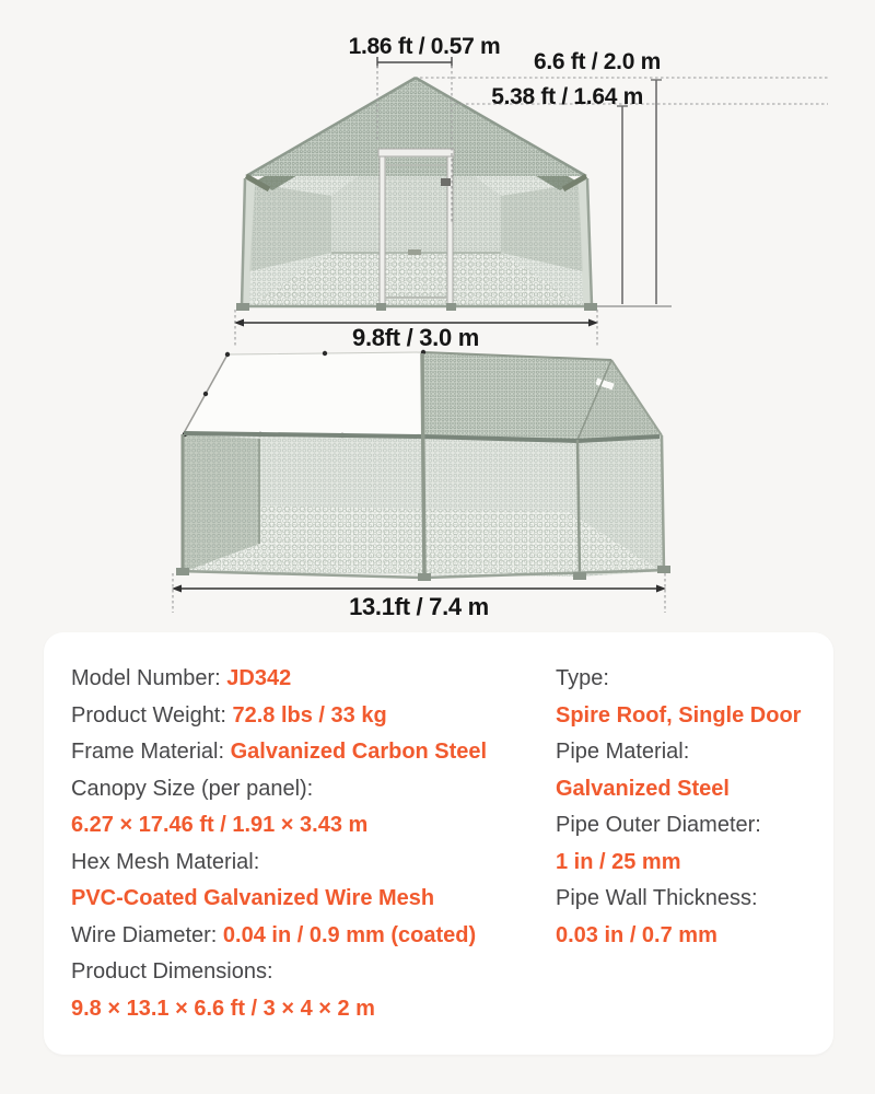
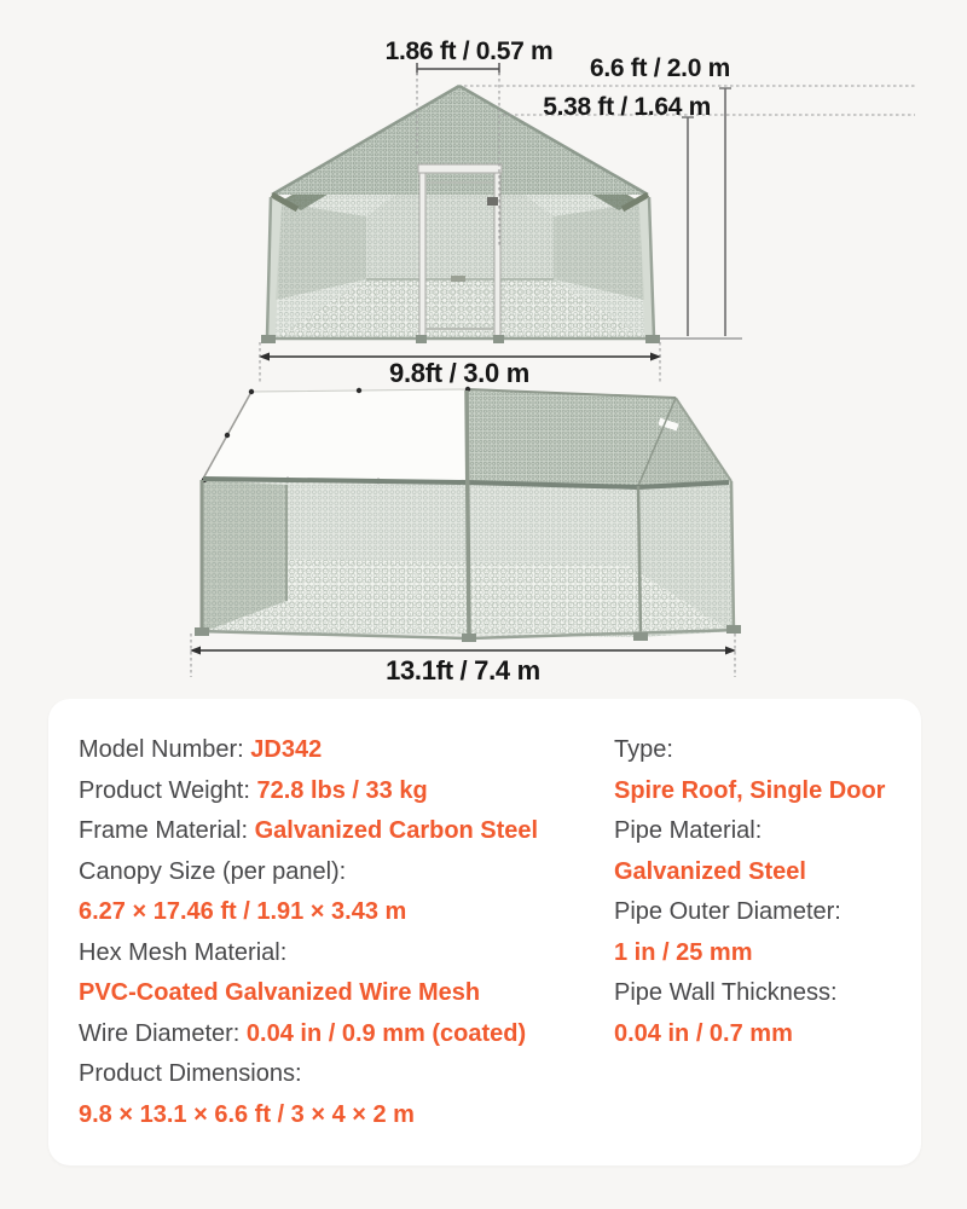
  1.86 ft / 0.57 m
  6.6 ft / 2.0 m
  5.38 ft / 1.64 m
  9.8ft / 3.0 m
  13.1ft / 7.4 m
  Model Number: JD342
  Product Weight: 72.8 lbs / 33 kg
  Frame Material: Galvanized Carbon Steel
  Canopy Size (per panel):
  6.27 × 17.46 ft / 1.91 × 3.43 m
  Hex Mesh Material:
  PVC-Coated Galvanized Wire Mesh
  Wire Diameter: 0.04 in / 0.9 mm (coated)
  Product Dimensions:
  9.8 × 13.1 × 6.6 ft / 3 × 4 × 2 m
  Type:
  Spire Roof, Single Door
  Pipe Material:
  Galvanized Steel
  Pipe Outer Diameter:
  1 in / 25 mm
  Pipe Wall Thickness:
- 0.03 in / 0.7 mm
+ 0.04 in / 0.7 mm
